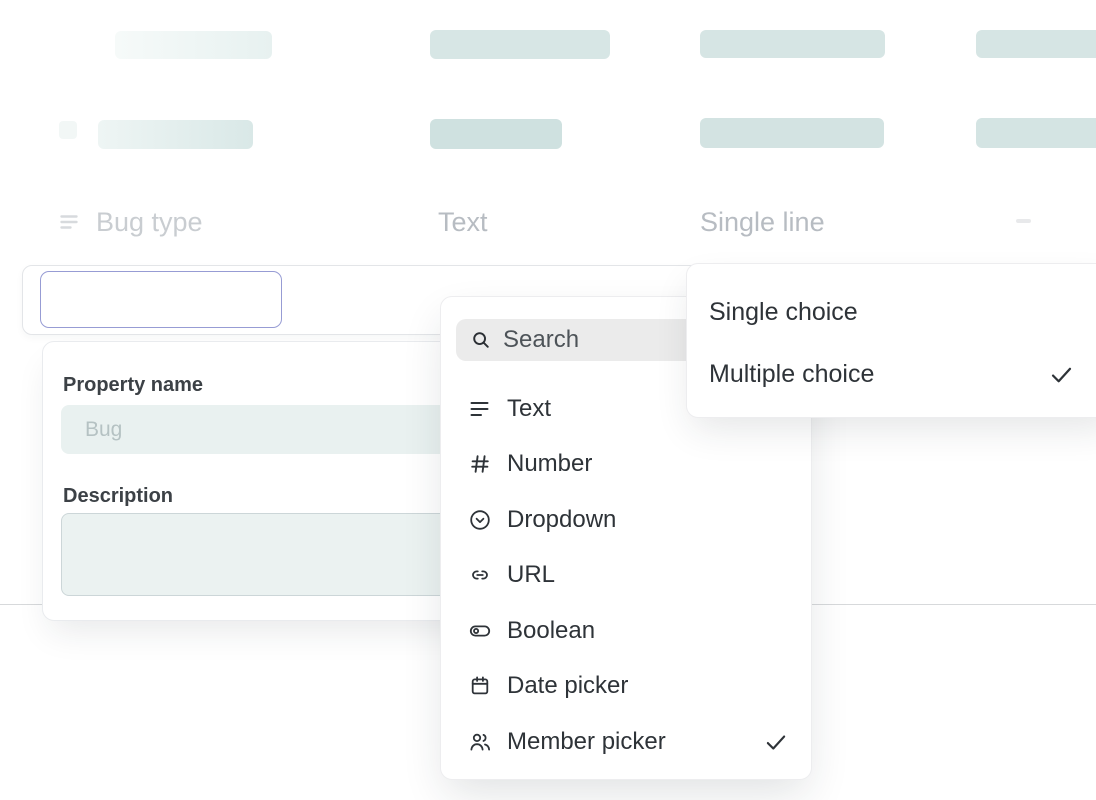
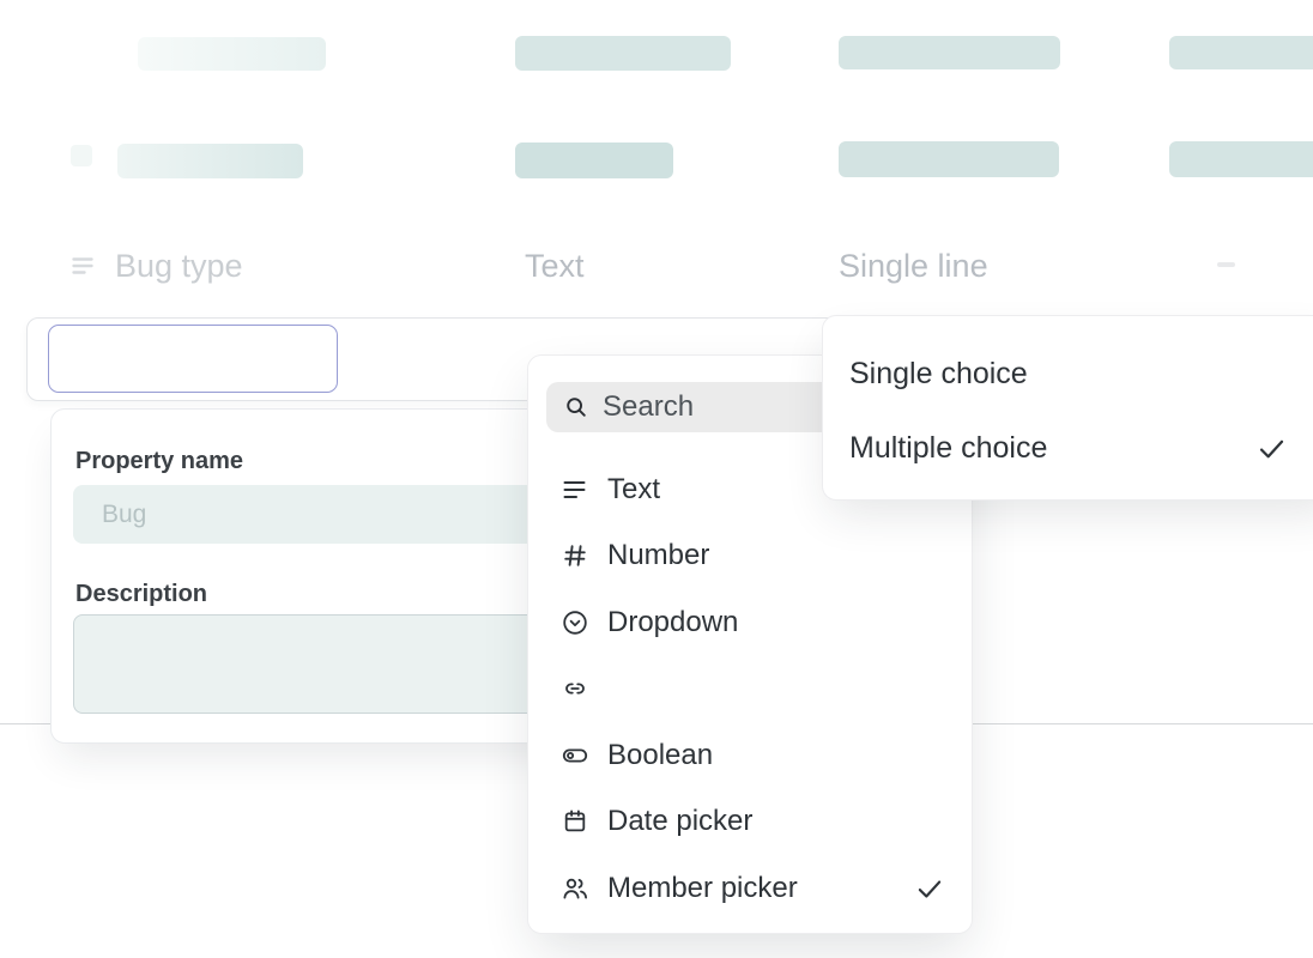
  Bug type
  Text
  Single line
  Property name
  Bug
  Description
  Search
  Text
  Number
  Dropdown
- URL
  Boolean
  Date picker
  Member picker
  Single choice
  Multiple choice
